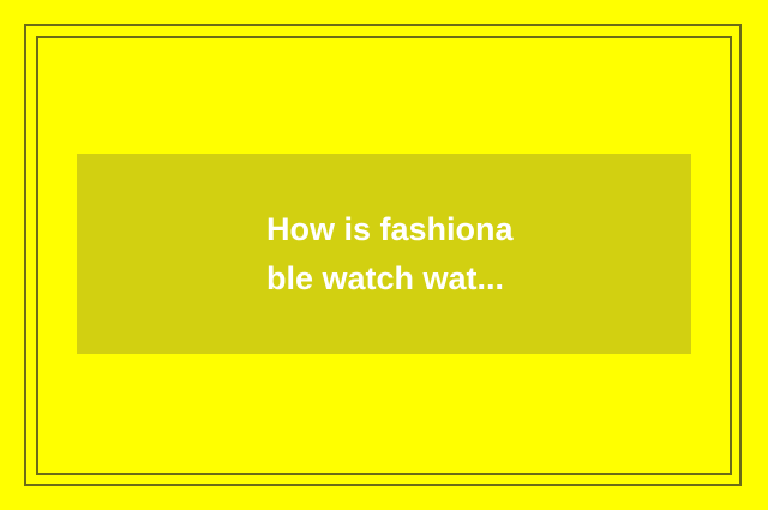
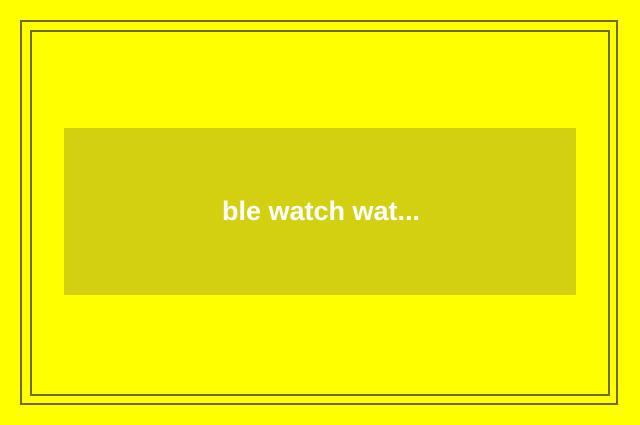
- How is fashiona
  ble watch wat...
